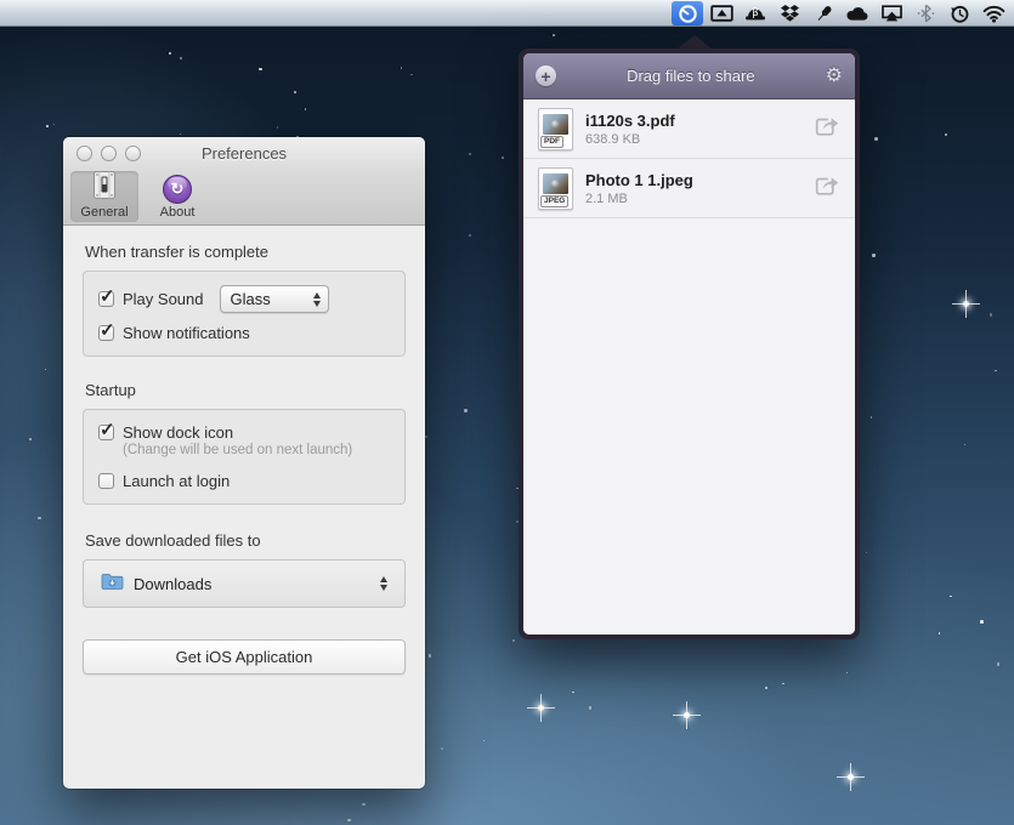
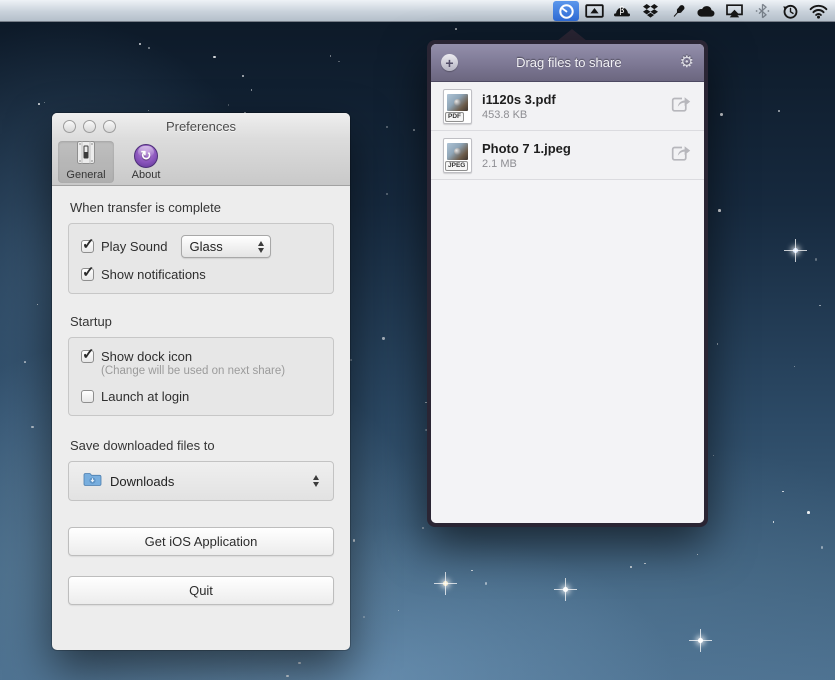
  β
  Preferences
  General
  About
  When transfer is complete
  ✓
  Play Sound
  Glass
  ✓
  Show notifications
  Startup
  ✓
  Show dock icon
- (Change will be used on next launch)
+ (Change will be used on next share)
  Launch at login
  Save downloaded files to
  Downloads
  Get iOS Application
+ Quit
  +
  Drag files to share
  ⚙
  i1120s 3.pdf
- 638.9 KB
+ 453.8 KB
- Photo 1 1.jpeg
+ Photo 7 1.jpeg
  2.1 MB
